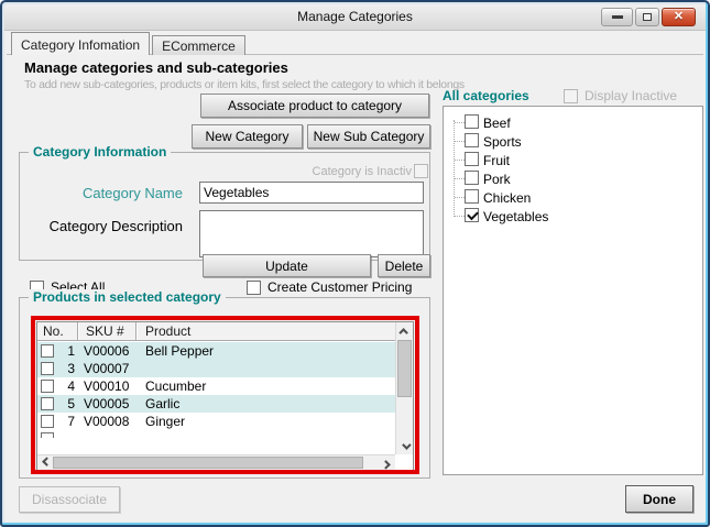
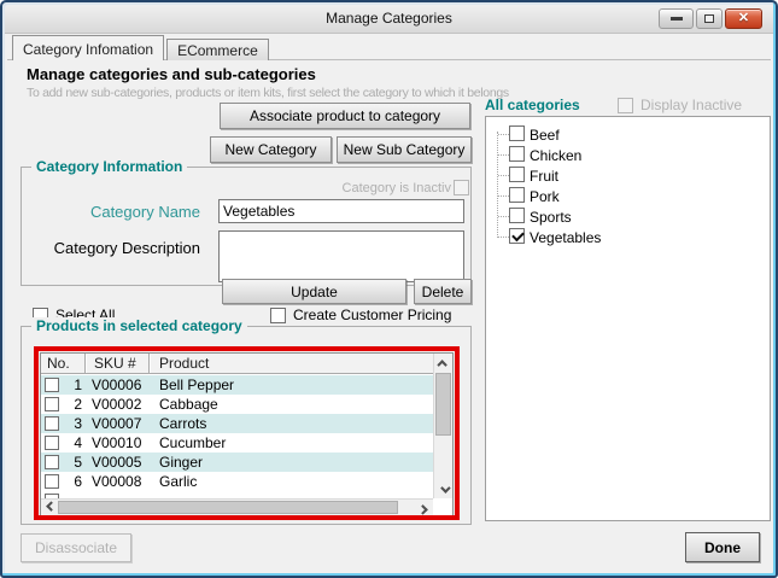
  Manage Categories
  ✕
  Category Infomation
  ECommerce
  Manage categories and sub-categories
  To add new sub-categories, products or item kits, first select the category to which it belongs
  Associate product to category
  New Category
  New Sub Category
  Category Information
  Category is Inactiv
  Category Name
  Vegetables
  Category Description
  Update
  Delete
  Select All
  Create Customer Pricing
  Products in selected category
  No.
  SKU #
  Product
  1
  V00006
  Bell Pepper
+ 2
+ V00002
+ Cabbage
  3
  V00007
+ Carrots
  4
  V00010
  Cucumber
  5
  V00005
- Garlic
+ Ginger
- 7
+ 6
  V00008
- Ginger
+ Garlic
  All categories
  Display Inactive
  Beef
- Sports
+ Chicken
  Fruit
  Pork
- Chicken
+ Sports
  Vegetables
  Disassociate
  Done
